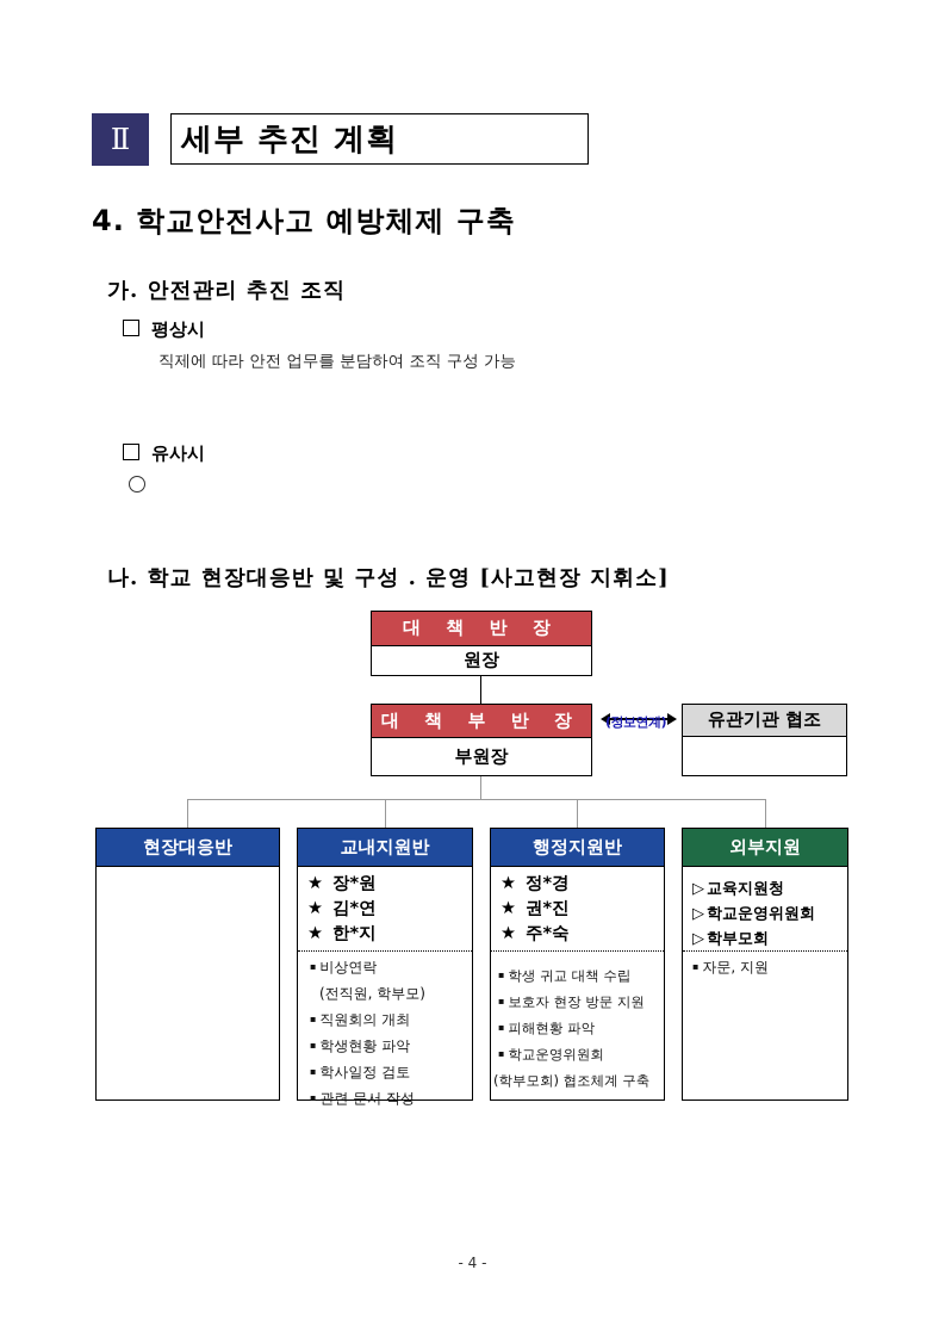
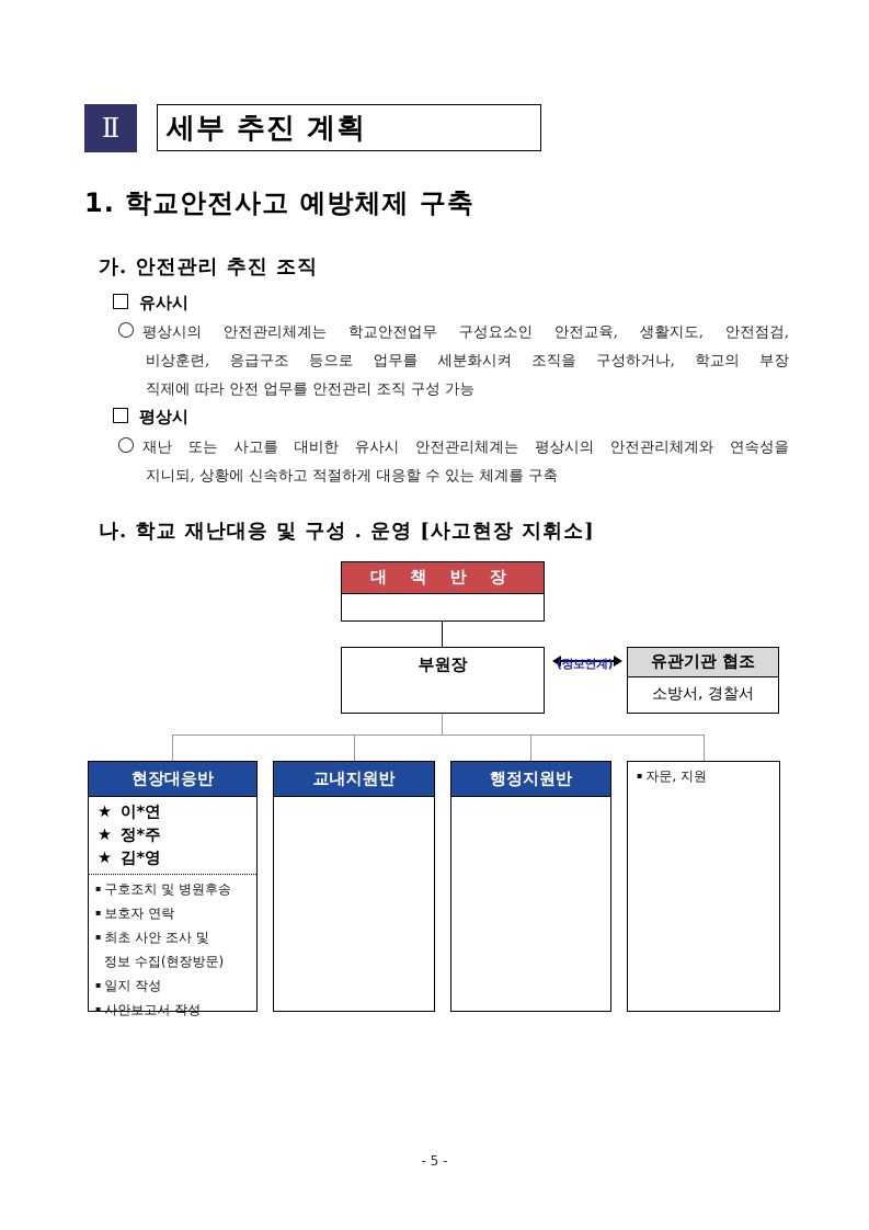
  Ⅱ
  세부 추진 계획
- 4. 학교안전사고 예방체제 구축
+ 1. 학교안전사고 예방체제 구축
  가. 안전관리 추진 조직
- 평상시
+ 유사시
+ 평상시의 안전관리체계는 학교안전업무 구성요소인 안전교육, 생활지도, 안전점검,
+ 비상훈련, 응급구조 등으로 업무를 세분화시켜 조직을 구성하거나, 학교의 부장
- 직제에 따라 안전 업무를 분담하여 조직 구성 가능
+ 직제에 따라 안전 업무를 안전관리 조직 구성 가능
- 유사시
+ 평상시
+ 재난 또는 사고를 대비한 유사시 안전관리체계는 평상시의 안전관리체계와 연속성을
+ 지니되, 상황에 신속하고 적절하게 대응할 수 있는 체계를 구축
- 나. 학교 현장대응반 및 구성 . 운영 [사고현장 지휘소]
+ 나. 학교 재난대응 및 구성 . 운영 [사고현장 지휘소]
  대 책 반 장
- 원장
- 대 책 부 반 장
  부원장
  (정보연계)
  유관기관 협조
+ 소방서, 경찰서
  현장대응반
+ ★ 이*연
+ ★ 정*주
+ ★ 김*영
+ 구호조치 및 병원후송
+ 보호자 연락
+ 최초 사안 조사 및
+ 정보 수집(현장방문)
+ 일지 작성
+ 사안보고서 작성
  교내지원반
- ★ 장*원
- ★ 김*연
- ★ 한*지
- 비상연락
- (전직원, 학부모)
- 직원회의 개최
- 학생현황 파악
- 학사일정 검토
- 관련 문서 작성
  행정지원반
- ★ 정*경
- ★ 권*진
- ★ 주*숙
- 학생 귀교 대책 수립
- 보호자 현장 방문 지원
- 피해현황 파악
- 학교운영위원회
- (학부모회) 협조체계 구축
- 외부지원
- ▷ 교육지원청
- ▷ 학교운영위원회
- ▷ 학부모회
  자문, 지원
- - 4 -
+ - 5 -
